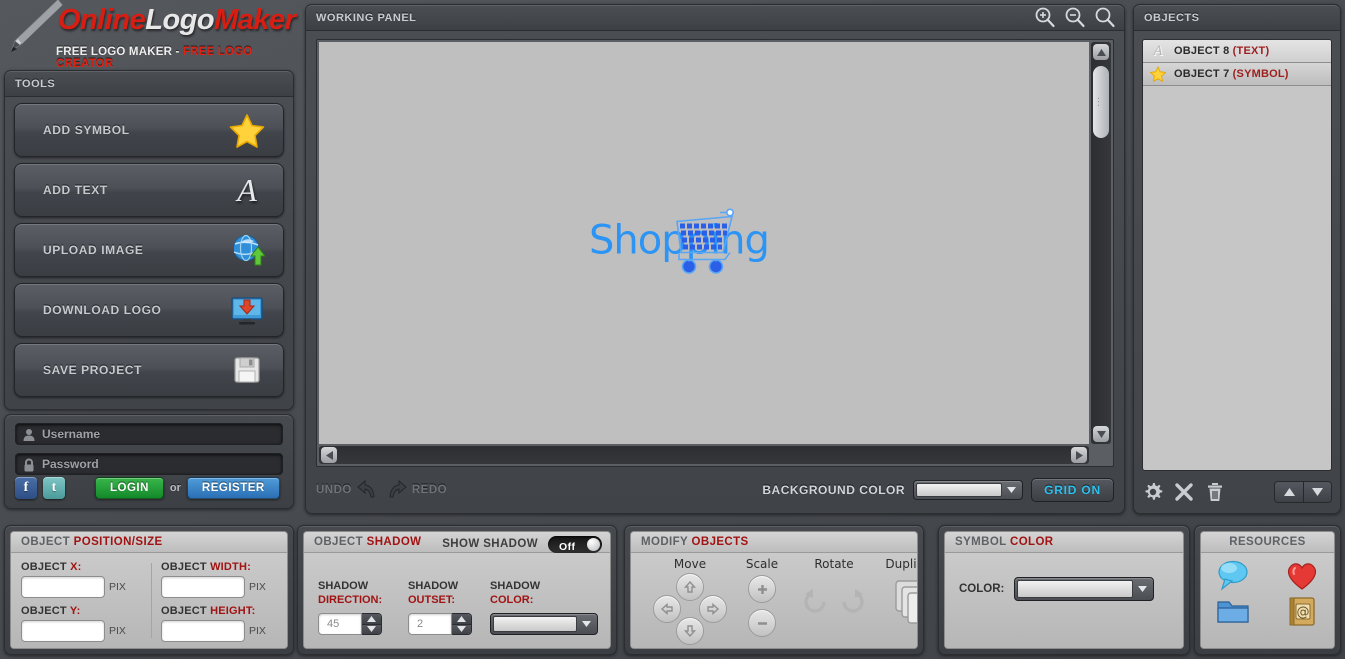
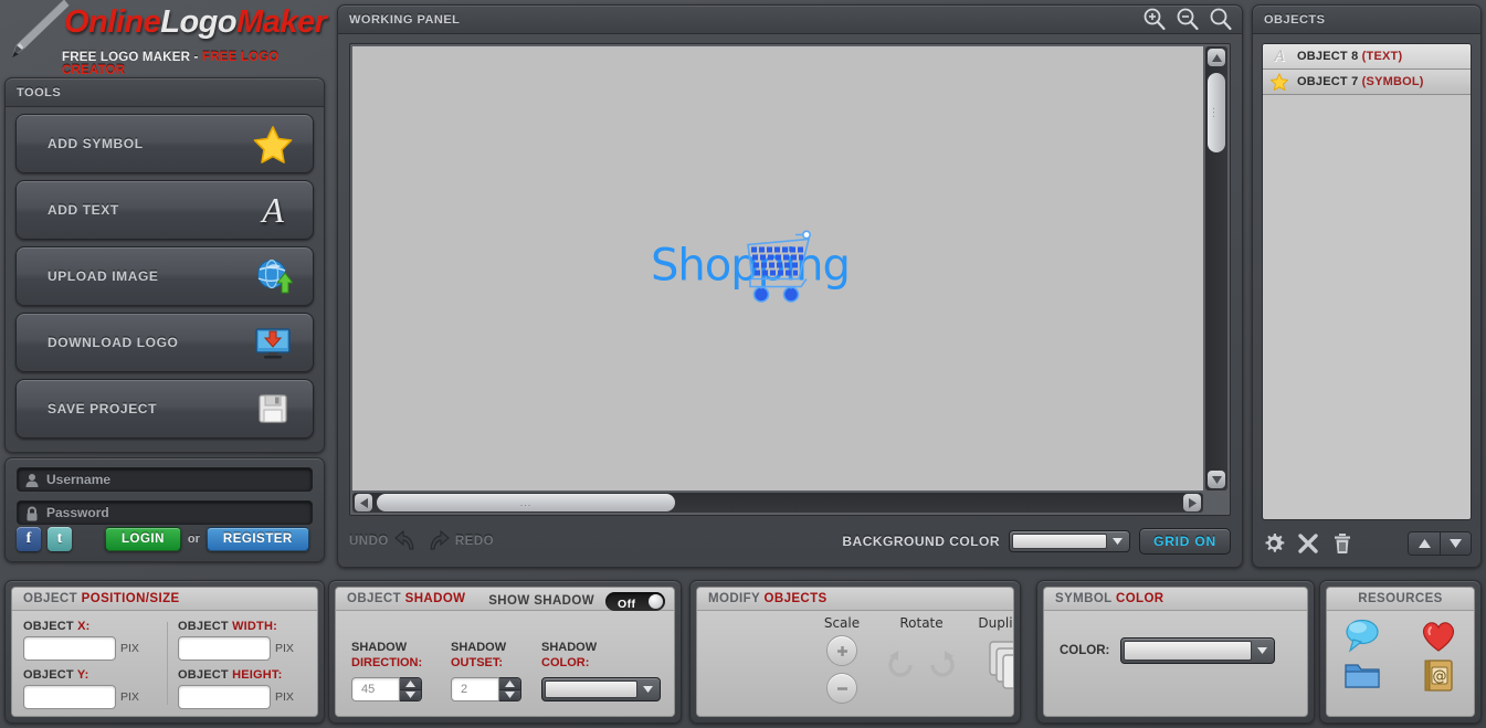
  OnlineLogoMaker
  FREE LOGO MAKER - FREE LOGO CREATOR
  TOOLS
  ADD SYMBOL
  ADD TEXT
  A
  UPLOAD IMAGE
  DOWNLOAD LOGO
  SAVE PROJECT
  Username
  Password
  f
  t
  LOGIN
  or
  REGISTER
  WORKING PANEL
  Shoping
+ ...
  UNDO
  REDO
  BACKGROUND COLOR
  GRID ON
  OBJECTS
  A
  OBJECT 8 (TEXT)
  OBJECT 7 (SYMBOL)
  OBJECT POSITION/SIZE
  OBJECT X:
  PIX
  OBJECT Y:
  PIX
  OBJECT WIDTH:
  PIX
  OBJECT HEIGHT:
  PIX
  OBJECT SHADOW
  SHOW SHADOW
  Off
  SHADOW
  DIRECTION:
  45
  SHADOW
  OUTSET:
  2
  SHADOW
  COLOR:
  MODIFY OBJECTS
- Move
  Scale
  Rotate
  SYMBOL COLOR
  COLOR:
  RESOURCES
  @
